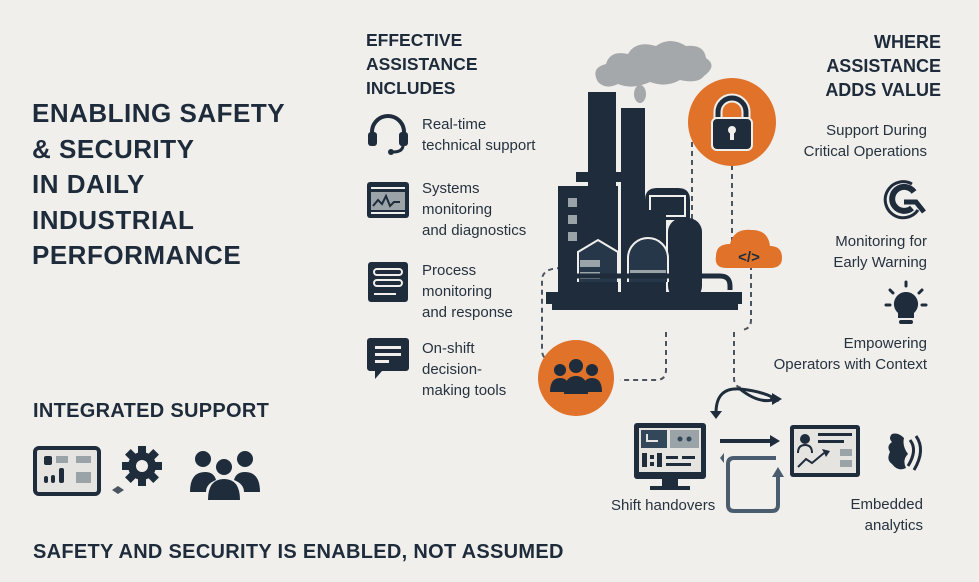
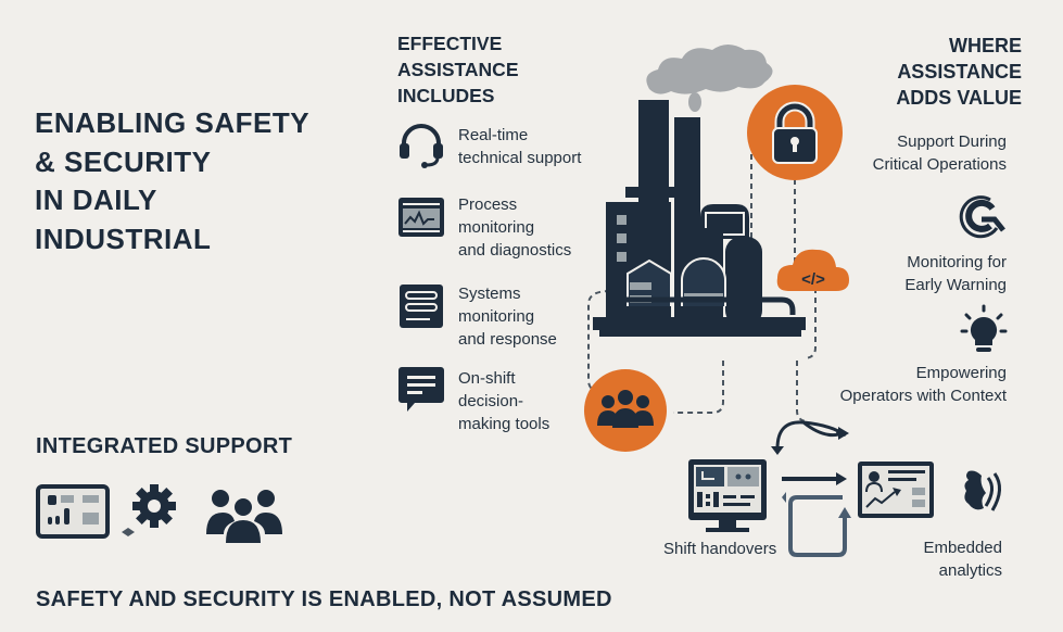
  ENABLING SAFETY
  & SECURITY
  IN DAILY
  INDUSTRIAL
- PERFORMANCE
  EFFECTIVE
  ASSISTANCE
  INCLUDES
  Real-time
  technical support
- Systems
+ Process
  monitoring
  and diagnostics
- Process
+ Systems
  monitoring
  and response
  On-shift
  decision-
  making tools
  </>
  WHERE
  ASSISTANCE
  ADDS VALUE
  Support During
  Critical Operations
  Monitoring for
  Early Warning
  Empowering
  Operators with Context
  Shift handovers
  Embedded
  analytics
  INTEGRATED SUPPORT
  SAFETY AND SECURITY IS ENABLED, NOT ASSUMED
